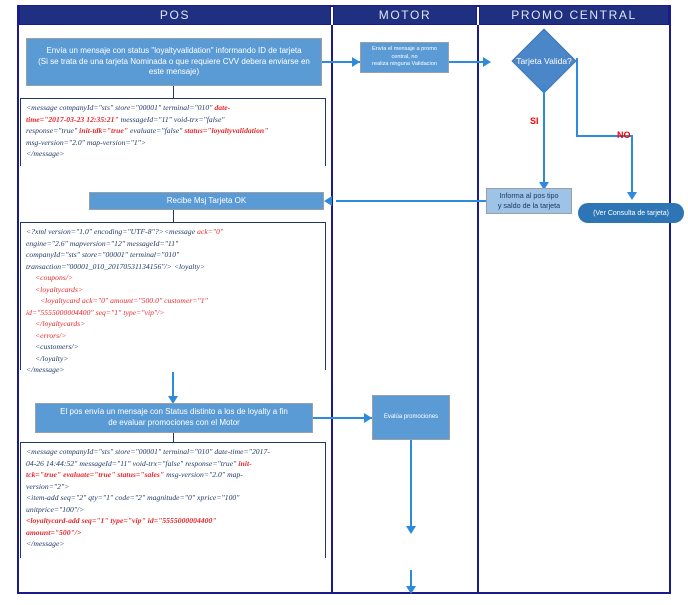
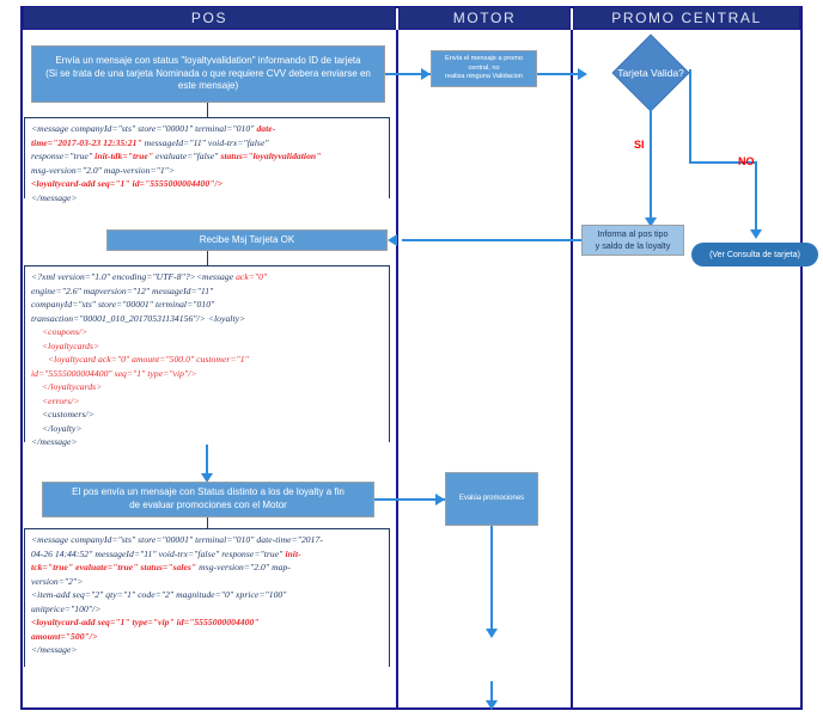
  POS
  MOTOR
  PROMO CENTRAL
  Envía un mensaje con status "loyaltyvalidation" informando ID de tarjeta
  (Si se trata de una tarjeta Nominada o que requiere CVV debera enviarse en
  este mensaje)
  <message companyId="sts" store="00001" terminal="010" date-
  time="2017-03-23 12:35:21" messageId="11" void-trx="false"
  response="true" init-tdk="true" evaluate="false" status="loyaltyvalidation"
  msg-version="2.0" map-version="1">
+ <loyaltycard-add seq="1" id="5555000004400"/>
  </message>
  Recibe Msj Tarjeta OK
  <?xml version="1.0" encoding="UTF-8"?><message ack="0"
  engine="2.6" mapversion="12" messageId="11"
  companyId="sts" store="00001" terminal="010"
  transaction="00001_010_20170531134156"/> <loyalty>
  <coupons/>
  <loyaltycards>
  <loyaltycard ack="0" amount="500.0" customer="1"
  id="5555000004400" seq="1" type="vip"/>
  </loyaltycards>
  <errors/>
  <customers/>
  </loyalty>
  </message>
  El pos envía un mensaje con Status distinto a los de loyalty a fin
  de evaluar promociones con el Motor
  <message companyId="sts" store="00001" terminal="010" date-time="2017-
  04-26 14:44:52" messageId="11" void-trx="false" response="true" init-
  tck="true" evaluate="true" status="sales" msg-version="2.0" map-
  version="2">
  <item-add seq="2" qty="1" code="2" magnitude="0" xprice="100"
  unitprice="100"/>
  <loyaltycard-add seq="1" type="vip" id="5555000004400"
  amount="500"/>
  </message>
  Tarjeta Valida?
  SI
  NO
  Informa al pos tipo
- y saldo de la tarjeta
+ y saldo de la loyalty
